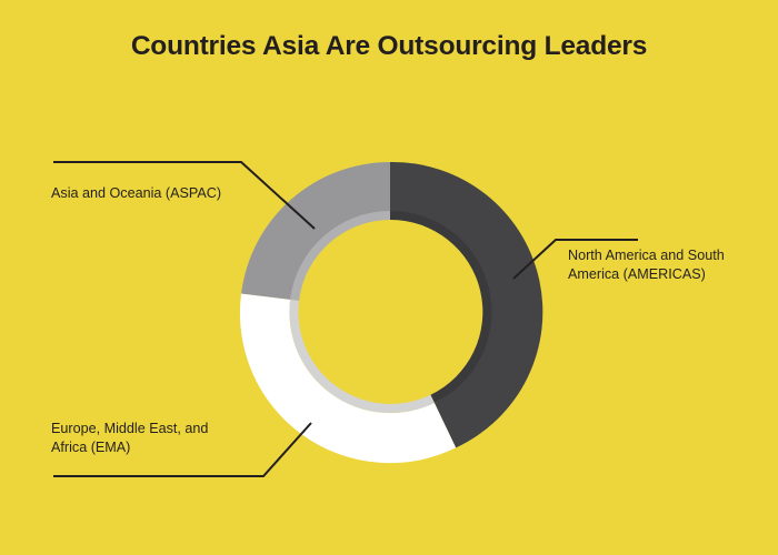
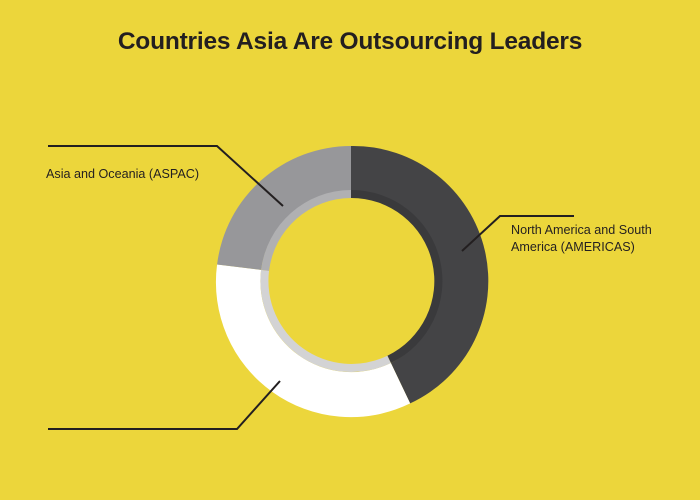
  Countries Asia Are Outsourcing Leaders
  Asia and Oceania (ASPAC)
  North America and South
  America (AMERICAS)
- Europe, Middle East, and
- Africa (EMA)
